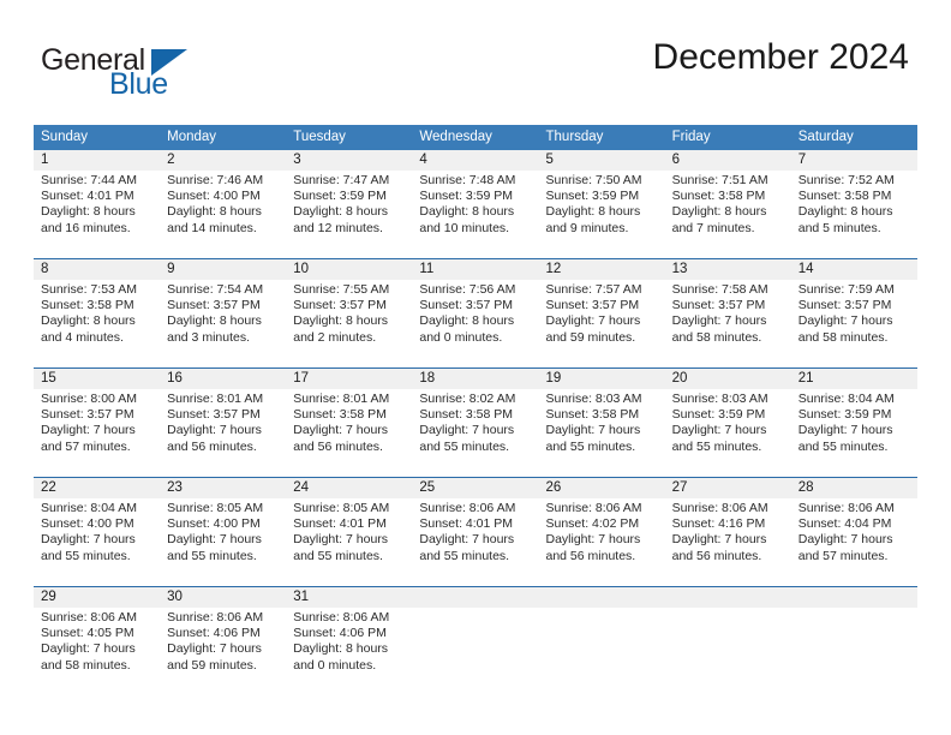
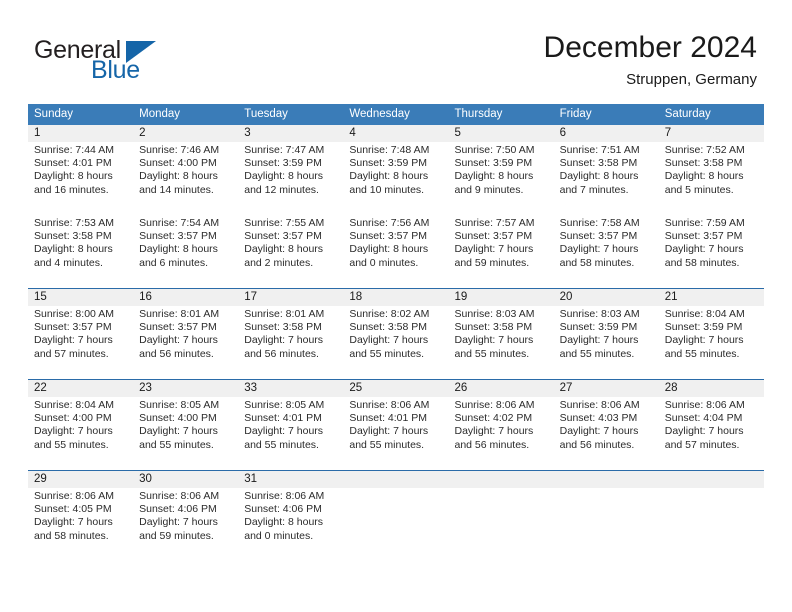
  General
  Blue
  December 2024
+ Struppen, Germany
  Sunday
  Monday
  Tuesday
  Wednesday
  Thursday
  Friday
  Saturday
  1
  2
  3
  4
  5
  6
  7
  Sunrise: 7:44 AM
  Sunset: 4:01 PM
  Daylight: 8 hours
  and 16 minutes.
  Sunrise: 7:46 AM
  Sunset: 4:00 PM
  Daylight: 8 hours
  and 14 minutes.
  Sunrise: 7:47 AM
  Sunset: 3:59 PM
  Daylight: 8 hours
  and 12 minutes.
  Sunrise: 7:48 AM
  Sunset: 3:59 PM
  Daylight: 8 hours
  and 10 minutes.
  Sunrise: 7:50 AM
  Sunset: 3:59 PM
  Daylight: 8 hours
  and 9 minutes.
  Sunrise: 7:51 AM
  Sunset: 3:58 PM
  Daylight: 8 hours
  and 7 minutes.
  Sunrise: 7:52 AM
  Sunset: 3:58 PM
  Daylight: 8 hours
  and 5 minutes.
- 8
- 9
- 10
- 11
- 12
- 13
- 14
  Sunrise: 7:53 AM
  Sunset: 3:58 PM
  Daylight: 8 hours
  and 4 minutes.
  Sunrise: 7:54 AM
  Sunset: 3:57 PM
  Daylight: 8 hours
- and 3 minutes.
+ and 6 minutes.
  Sunrise: 7:55 AM
  Sunset: 3:57 PM
  Daylight: 8 hours
  and 2 minutes.
  Sunrise: 7:56 AM
  Sunset: 3:57 PM
  Daylight: 8 hours
  and 0 minutes.
  Sunrise: 7:57 AM
  Sunset: 3:57 PM
  Daylight: 7 hours
  and 59 minutes.
  Sunrise: 7:58 AM
  Sunset: 3:57 PM
  Daylight: 7 hours
  and 58 minutes.
  Sunrise: 7:59 AM
  Sunset: 3:57 PM
  Daylight: 7 hours
  and 58 minutes.
  15
  16
  17
  18
  19
  20
  21
  Sunrise: 8:00 AM
  Sunset: 3:57 PM
  Daylight: 7 hours
  and 57 minutes.
  Sunrise: 8:01 AM
  Sunset: 3:57 PM
  Daylight: 7 hours
  and 56 minutes.
  Sunrise: 8:01 AM
  Sunset: 3:58 PM
  Daylight: 7 hours
  and 56 minutes.
  Sunrise: 8:02 AM
  Sunset: 3:58 PM
  Daylight: 7 hours
  and 55 minutes.
  Sunrise: 8:03 AM
  Sunset: 3:58 PM
  Daylight: 7 hours
  and 55 minutes.
  Sunrise: 8:03 AM
  Sunset: 3:59 PM
  Daylight: 7 hours
  and 55 minutes.
  Sunrise: 8:04 AM
  Sunset: 3:59 PM
  Daylight: 7 hours
  and 55 minutes.
  22
  23
- 24
+ 33
  25
  26
  27
  28
  Sunrise: 8:04 AM
  Sunset: 4:00 PM
  Daylight: 7 hours
  and 55 minutes.
  Sunrise: 8:05 AM
  Sunset: 4:00 PM
  Daylight: 7 hours
  and 55 minutes.
  Sunrise: 8:05 AM
  Sunset: 4:01 PM
  Daylight: 7 hours
  and 55 minutes.
  Sunrise: 8:06 AM
  Sunset: 4:01 PM
  Daylight: 7 hours
  and 55 minutes.
  Sunrise: 8:06 AM
  Sunset: 4:02 PM
  Daylight: 7 hours
  and 56 minutes.
  Sunrise: 8:06 AM
- Sunset: 4:16 PM
+ Sunset: 4:03 PM
  Daylight: 7 hours
  and 56 minutes.
  Sunrise: 8:06 AM
  Sunset: 4:04 PM
  Daylight: 7 hours
  and 57 minutes.
  29
  30
  31
  Sunrise: 8:06 AM
  Sunset: 4:05 PM
  Daylight: 7 hours
  and 58 minutes.
  Sunrise: 8:06 AM
  Sunset: 4:06 PM
  Daylight: 7 hours
  and 59 minutes.
  Sunrise: 8:06 AM
  Sunset: 4:06 PM
  Daylight: 8 hours
  and 0 minutes.
